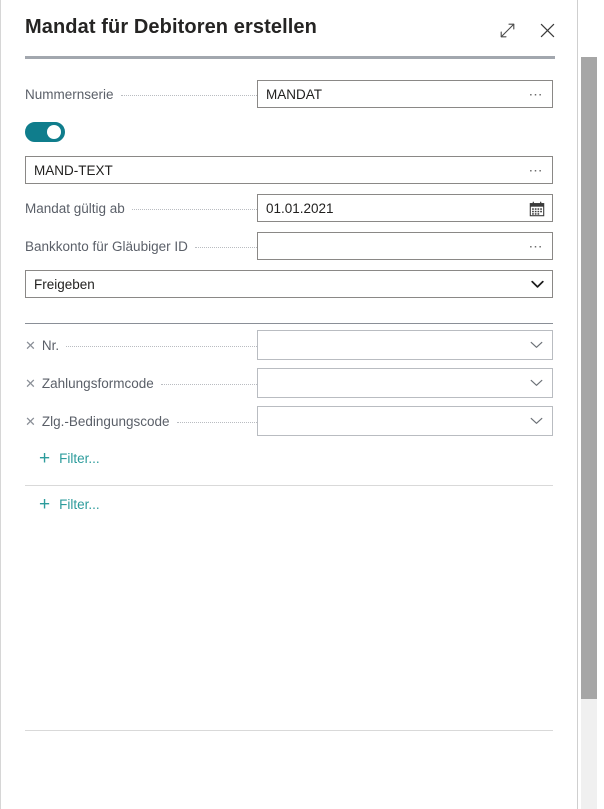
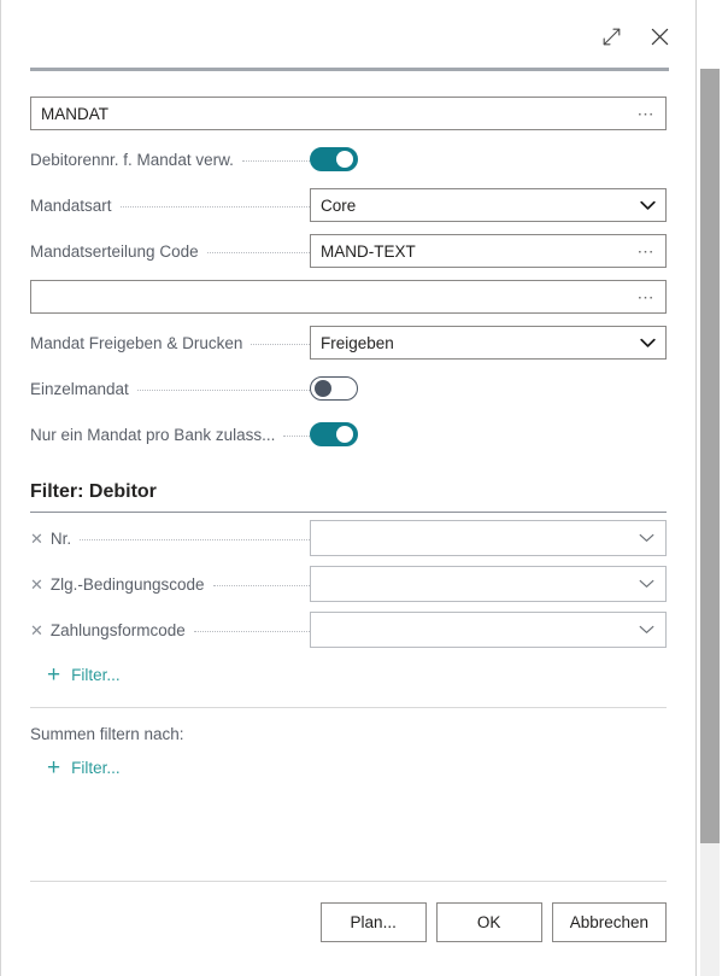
- Mandat für Debitoren erstellen
- Nummernserie
  MANDAT
  ⋯
+ Debitorennr. f. Mandat verw.
+ Mandatsart
+ Core
+ Mandatserteilung Code
  MAND-TEXT
  ⋯
- Mandat gültig ab
- 01.01.2021
- Bankkonto für Gläubiger ID
  ⋯
+ Mandat Freigeben & Drucken
  Freigeben
+ Einzelmandat
+ Nur ein Mandat pro Bank zulass...
+ Filter: Debitor
  ✕
  Nr.
  ✕
- Zahlungsformcode
+ Zlg.-Bedingungscode
  ✕
- Zlg.-Bedingungscode
+ Zahlungsformcode
  +
  Filter...
+ Summen filtern nach:
  +
  Filter...
+ Plan...
+ OK
+ Abbrechen
